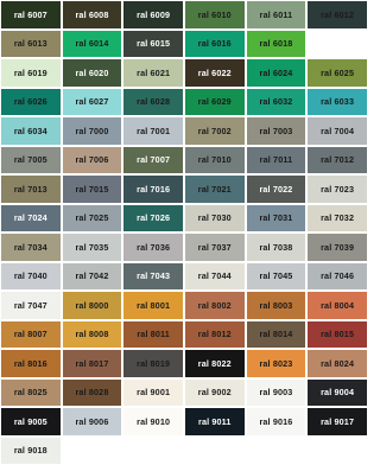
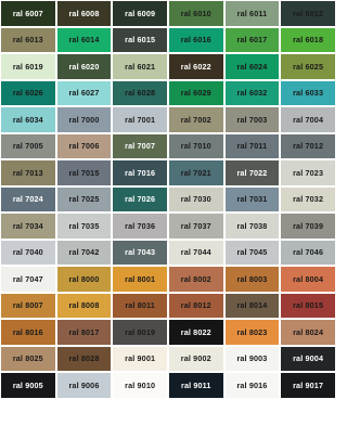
  ral 6007
  ral 6008
  ral 6009
  ral 6010
  ral 6011
  ral 6012
  ral 6013
  ral 6014
  ral 6015
  ral 6016
+ ral 6017
  ral 6018
  ral 6019
  ral 6020
  ral 6021
  ral 6022
  ral 6024
  ral 6025
  ral 6026
  ral 6027
  ral 6028
  ral 6029
  ral 6032
  ral 6033
  ral 6034
  ral 7000
  ral 7001
  ral 7002
  ral 7003
  ral 7004
  ral 7005
  ral 7006
  ral 7007
  ral 7010
  ral 7011
  ral 7012
  ral 7013
  ral 7015
  ral 7016
  ral 7021
  ral 7022
  ral 7023
  ral 7024
  ral 7025
  ral 7026
  ral 7030
  ral 7031
  ral 7032
  ral 7034
  ral 7035
  ral 7036
  ral 7037
  ral 7038
  ral 7039
  ral 7040
  ral 7042
  ral 7043
  ral 7044
  ral 7045
  ral 7046
  ral 7047
  ral 8000
  ral 8001
  ral 8002
  ral 8003
  ral 8004
  ral 8007
  ral 8008
  ral 8011
  ral 8012
  ral 8014
  ral 8015
  ral 8016
  ral 8017
  ral 8019
  ral 8022
  ral 8023
  ral 8024
  ral 8025
  ral 8028
  ral 9001
  ral 9002
  ral 9003
  ral 9004
  ral 9005
  ral 9006
  ral 9010
  ral 9011
  ral 9016
  ral 9017
- ral 9018
